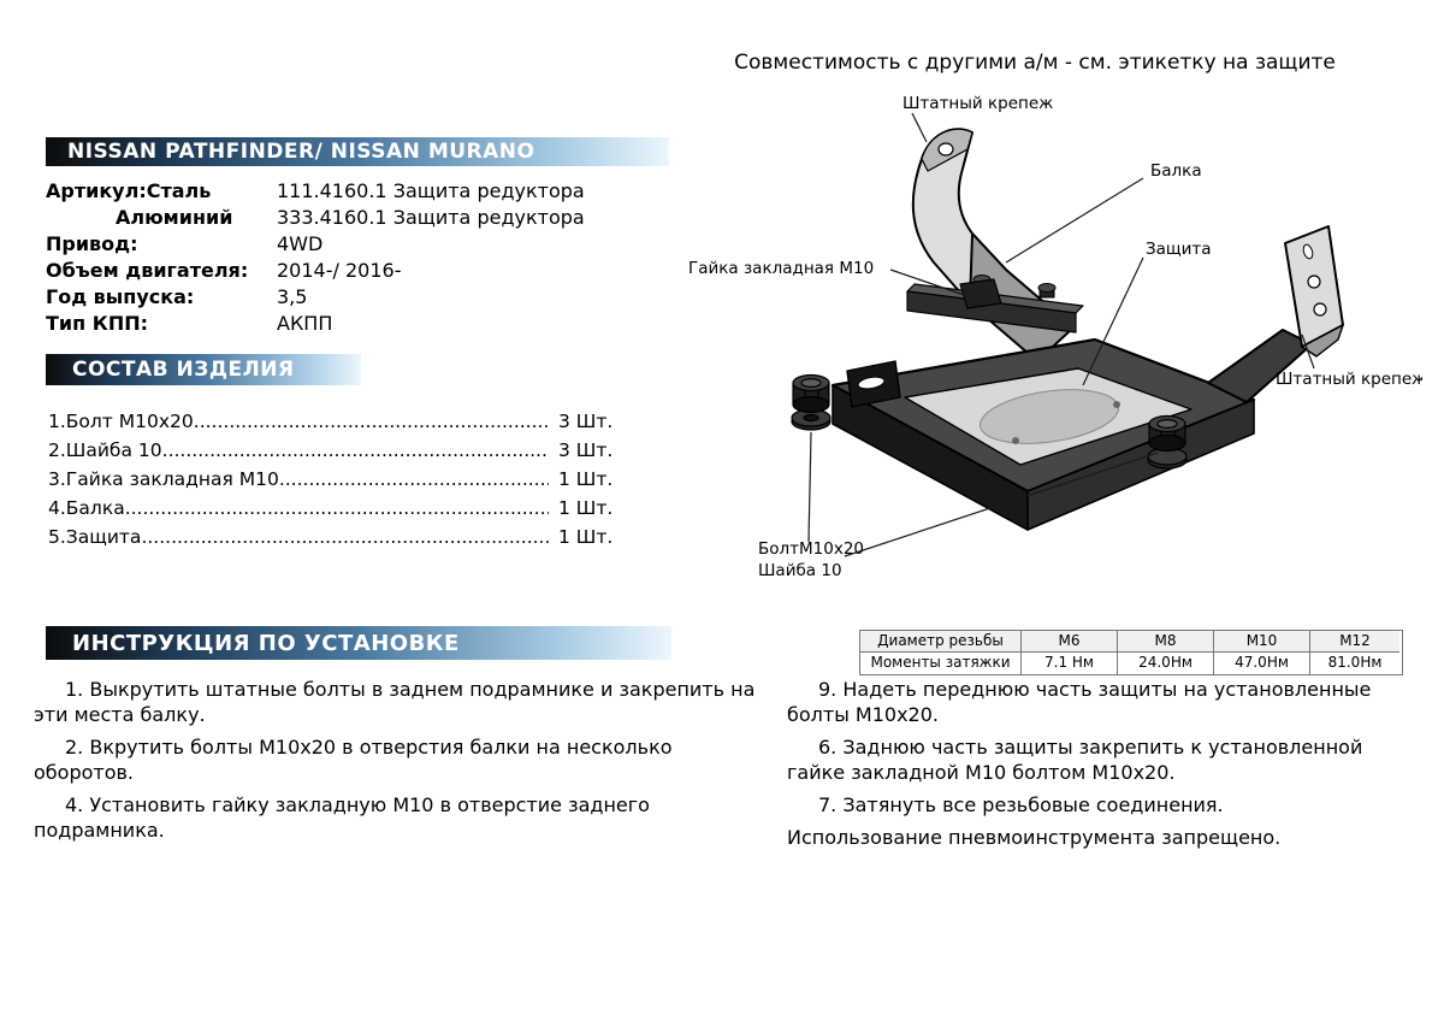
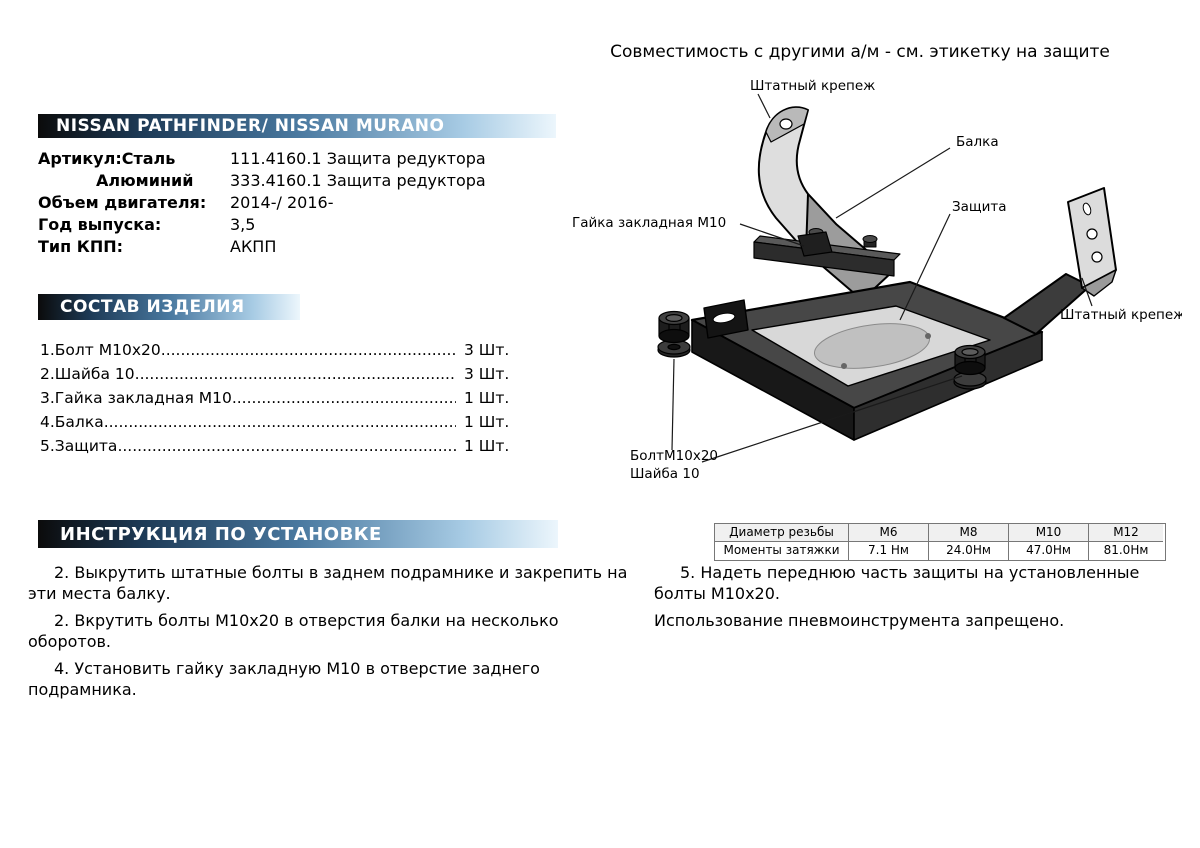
  Совместимость с другими а/м - см. этикетку на защите
  NISSAN PATHFINDER/ NISSAN MURANO
  Артикул:Сталь
  111.4160.1 Защита редуктора
  Алюминий
  333.4160.1 Защита редуктора
- Привод:
- 4WD
  Объем двигателя:
  2014-/ 2016-
  Год выпуска:
  3,5
  Тип КПП:
  АКПП
  СОСТАВ ИЗДЕЛИЯ
  1.Болт М10х20
  ............................................................
  3 Шт.
  2.Шайба 10
  .................................................................
  3 Шт.
  3.Гайка закладная М10
  1 Шт.
  4.Балка
  ........................................................................
  1 Шт.
  5.Защита
  .....................................................................
  1 Шт.
  ИНСТРУКЦИЯ ПО УСТАНОВКЕ
  Диаметр резьбы
  М6
  М8
  М10
  М12
  Моменты затяжки
  7.1 Нм
  24.0Нм
  47.0Нм
  81.0Нм
- 1. Выкрутить штатные болты в заднем подрамнике и закрепить на эти места балку.
+ 2. Выкрутить штатные болты в заднем подрамнике и закрепить на эти места балку.
  2. Вкрутить болты М10х20 в отверстия балки на несколько оборотов.
  4. Установить гайку закладную М10 в отверстие заднего подрамника.
- 9. Надеть переднюю часть защиты на установленные болты М10х20.
+ 5. Надеть переднюю часть защиты на установленные болты М10х20.
- 6. Заднюю часть защиты закрепить к установленной гайке закладной М10 болтом М10х20.
- 7. Затянуть все резьбовые соединения.
  Использование пневмоинструмента запрещено.
  Штатный крепеж
  Балка
  Защита
  Гайка закладная М10
  Штатный крепеж
  БолтМ10х20
  Шайба 10
